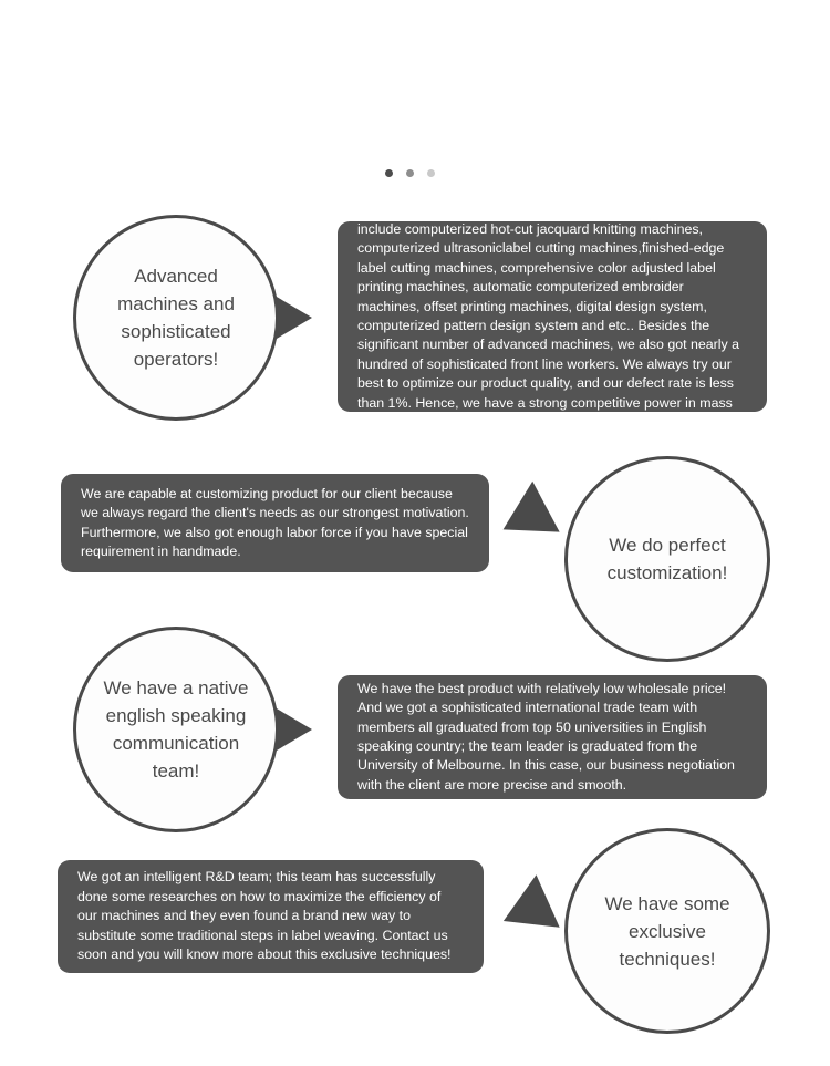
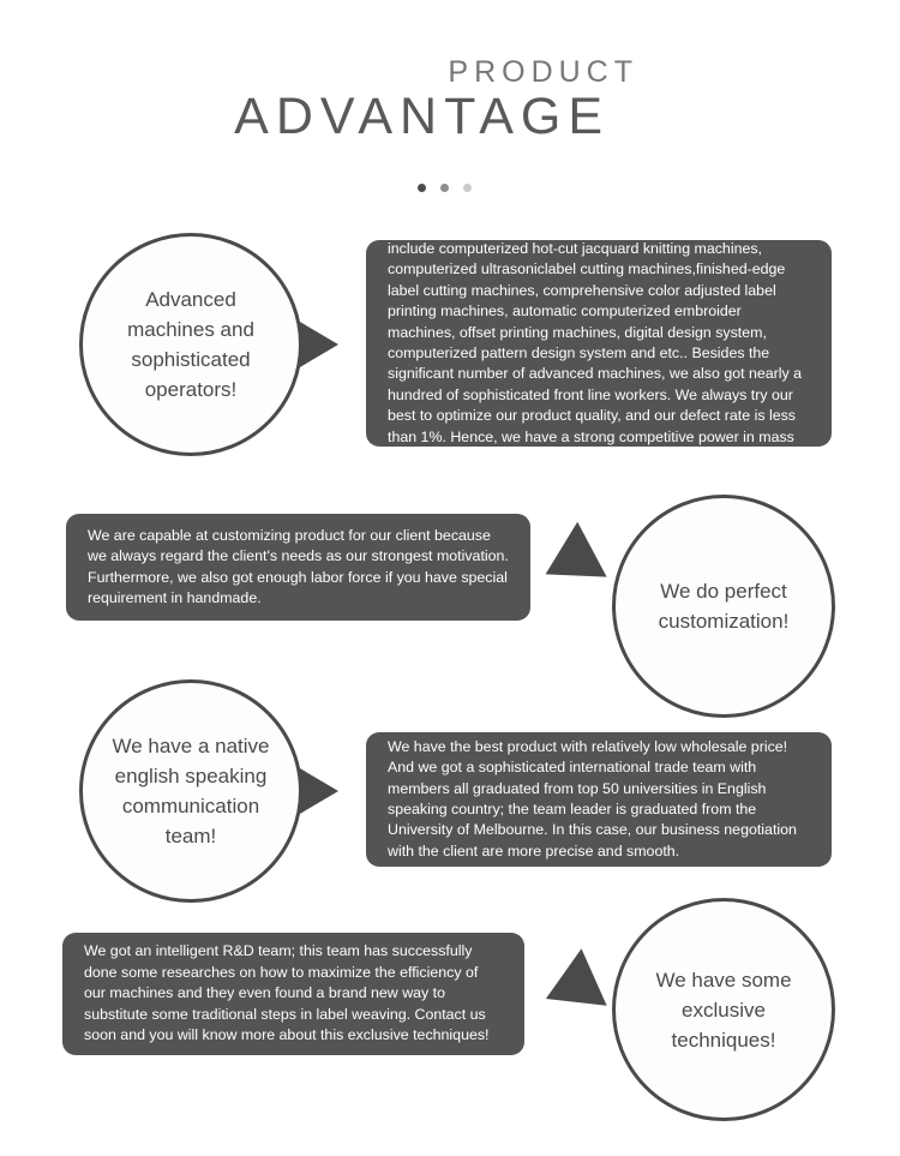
+ PRODUCT
+ ADVANTAGE
  Advanced machines and sophisticated operators!
  include computerized hot-cut jacquard knitting machines, computerized ultrasoniclabel cutting machines,finished-edge label cutting machines, comprehensive color adjusted label printing machines, automatic computerized embroider machines, offset printing machines, digital design system, computerized pattern design system and etc.. Besides the significant number of advanced machines, we also got nearly a hundred of sophisticated front line workers. We always try our best to optimize our product quality, and our defect rate is less than 1%. Hence, we have a strong competitive power in mass
  We are capable at customizing product for our client because we always regard the client's needs as our strongest motivation. Furthermore, we also got enough labor force if you have special requirement in handmade.
  We do perfect customization!
  We have a native english speaking communication team!
  We have the best product with relatively low wholesale price! And we got a sophisticated international trade team with members all graduated from top 50 universities in English speaking country; the team leader is graduated from the University of Melbourne. In this case, our business negotiation with the client are more precise and smooth.
  We got an intelligent R&D team; this team has successfully done some researches on how to maximize the efficiency of our machines and they even found a brand new way to substitute some traditional steps in label weaving. Contact us soon and you will know more about this exclusive techniques!
  We have some exclusive techniques!
